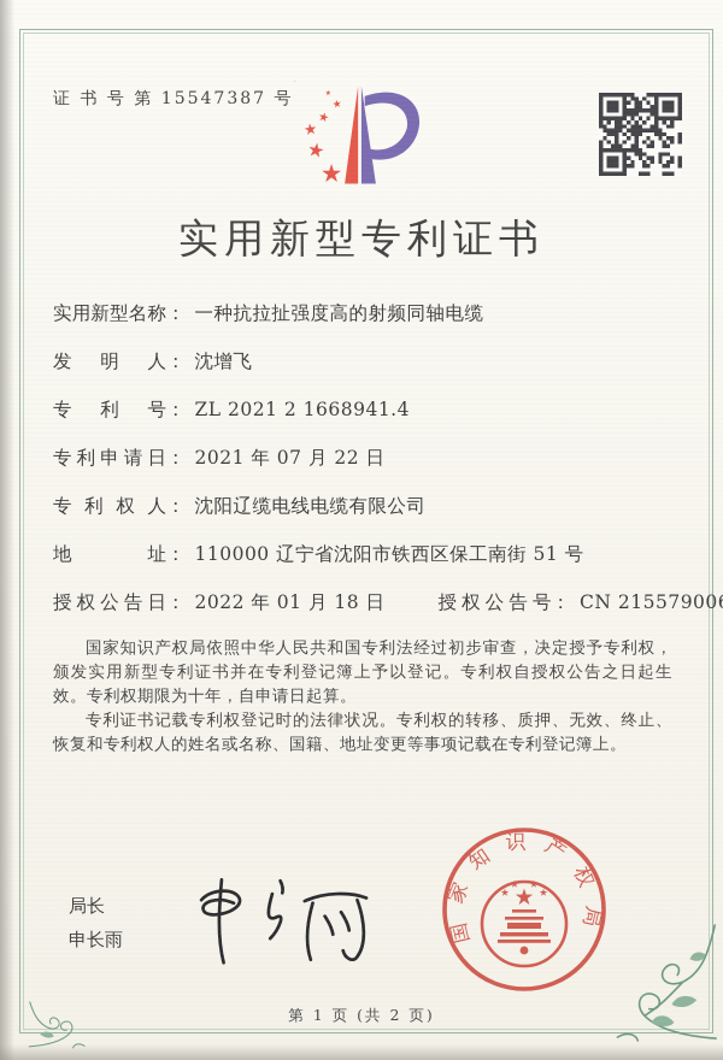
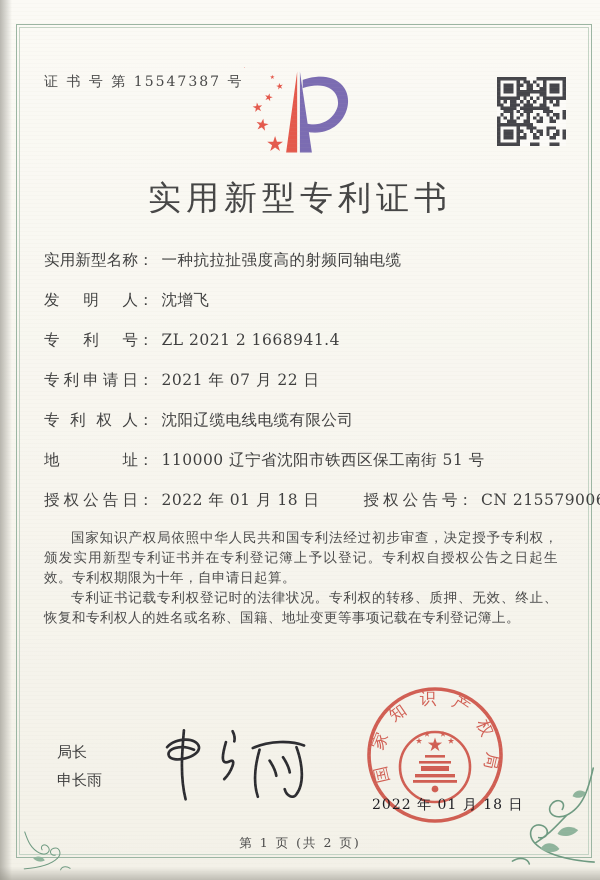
+ 2022 年 01 月 18 日
